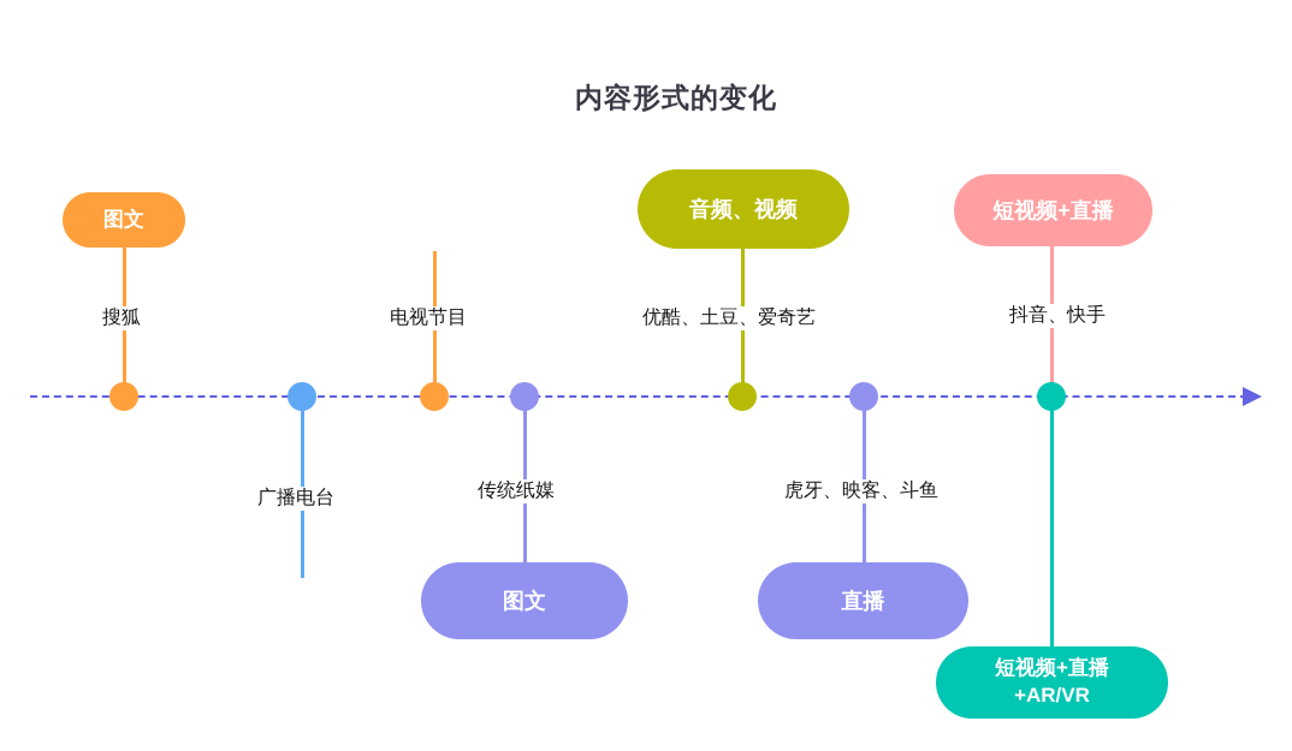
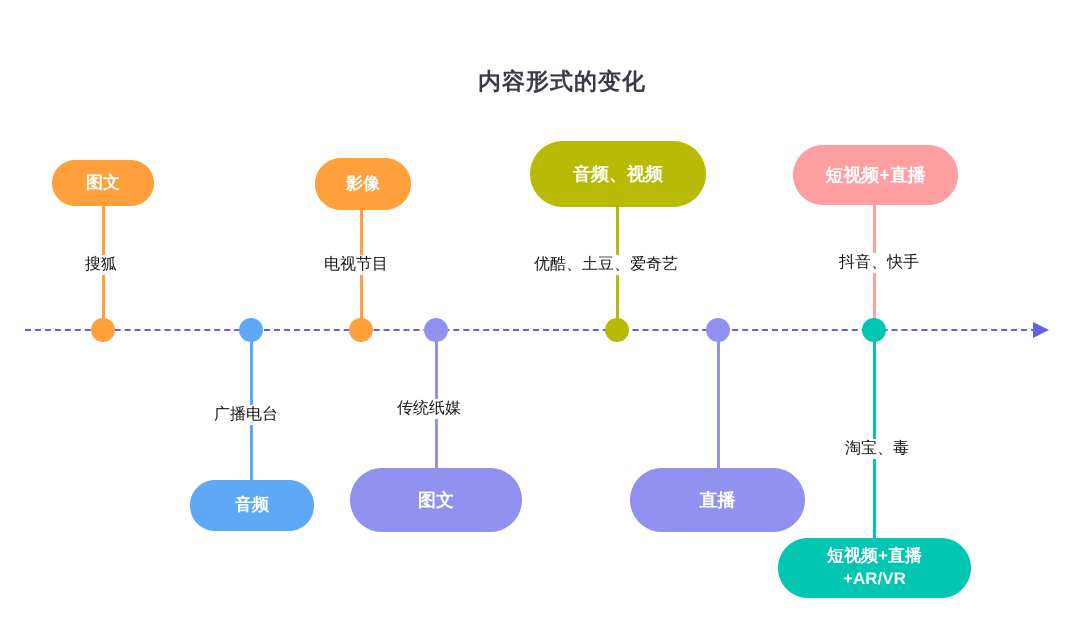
  内容形式的变化
  图文
+ 音频
+ 影像
  图文
  音频、视频
  直播
  短视频+直播
  短视频+直播
  +AR/VR
  搜狐
  广播电台
  电视节目
  传统纸媒
  优酷、土豆、爱奇艺
- 虎牙、映客、斗鱼
  抖音、快手
+ 淘宝、毒
